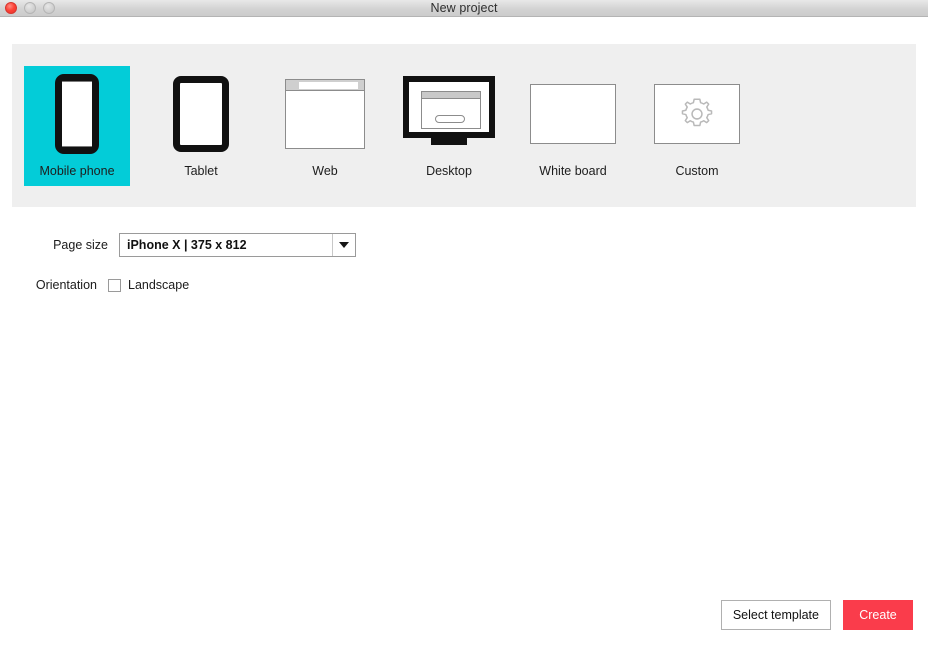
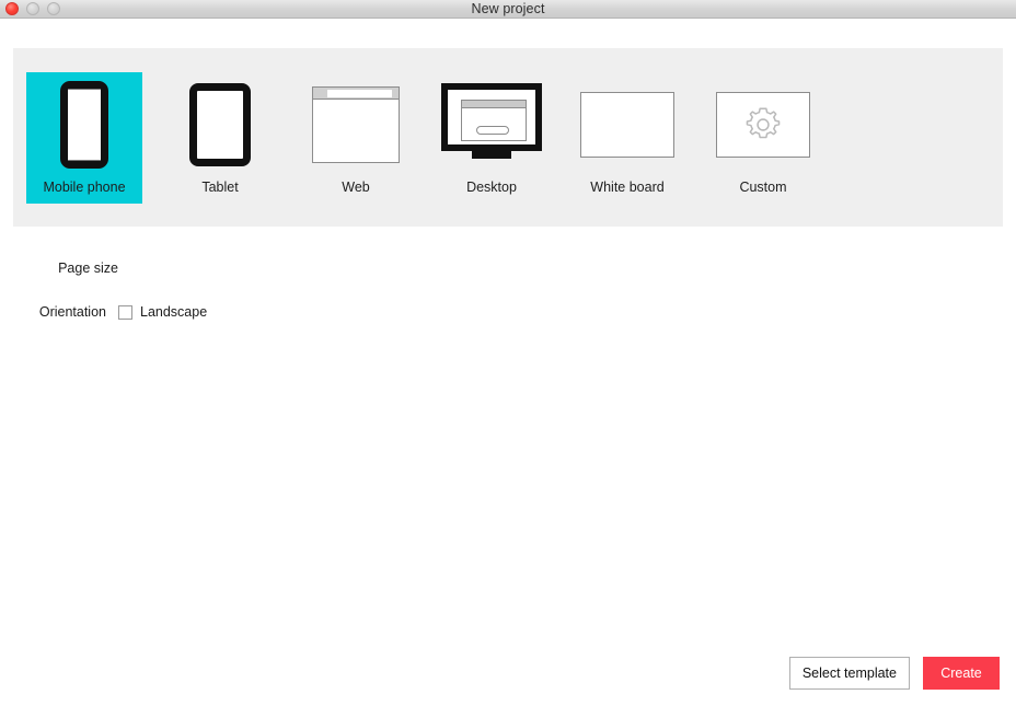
  New project
  Mobile phone
  Tablet
  Web
  Desktop
  White board
  Custom
  Page size
- iPhone X | 375 x 812
  Orientation
  Landscape
  Select template
  Create
